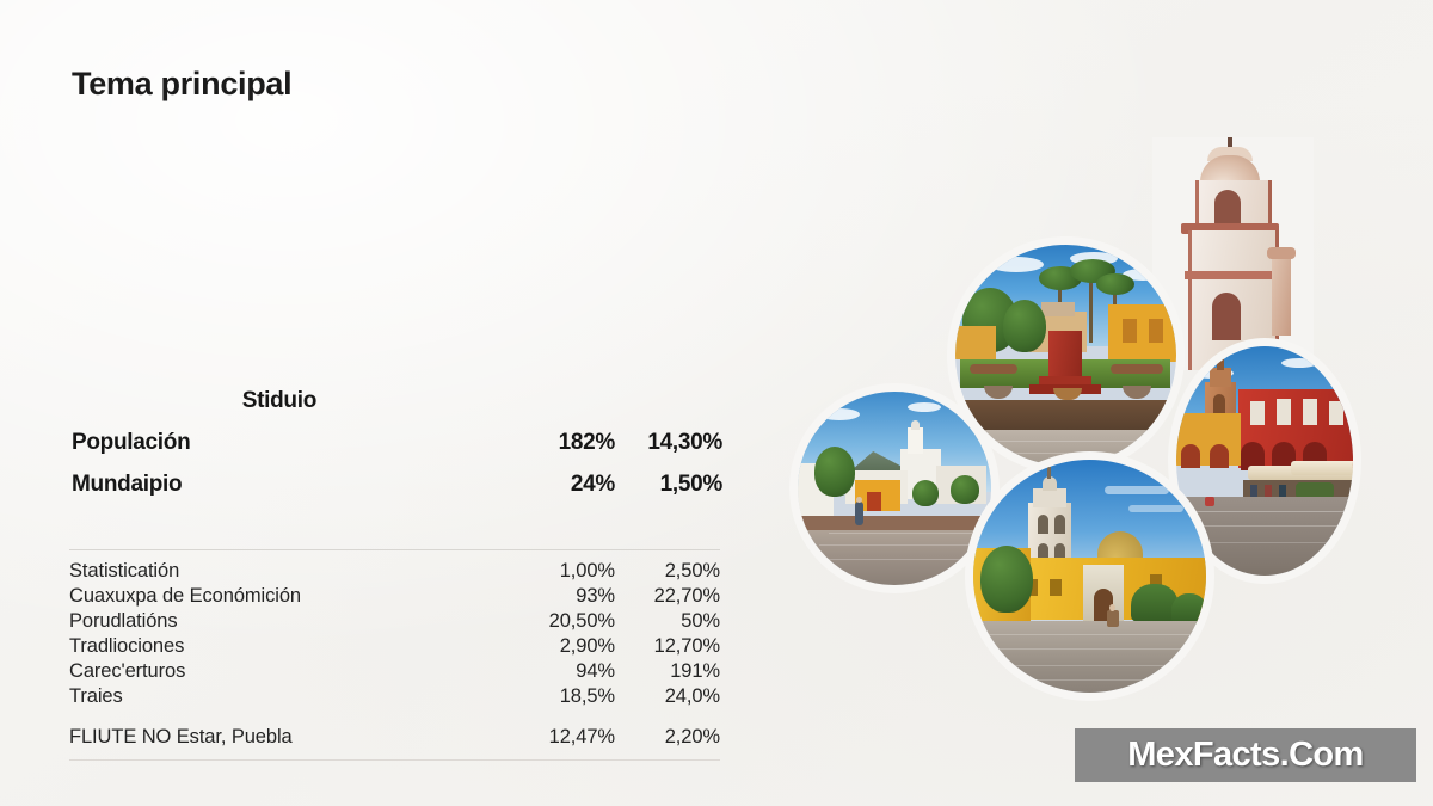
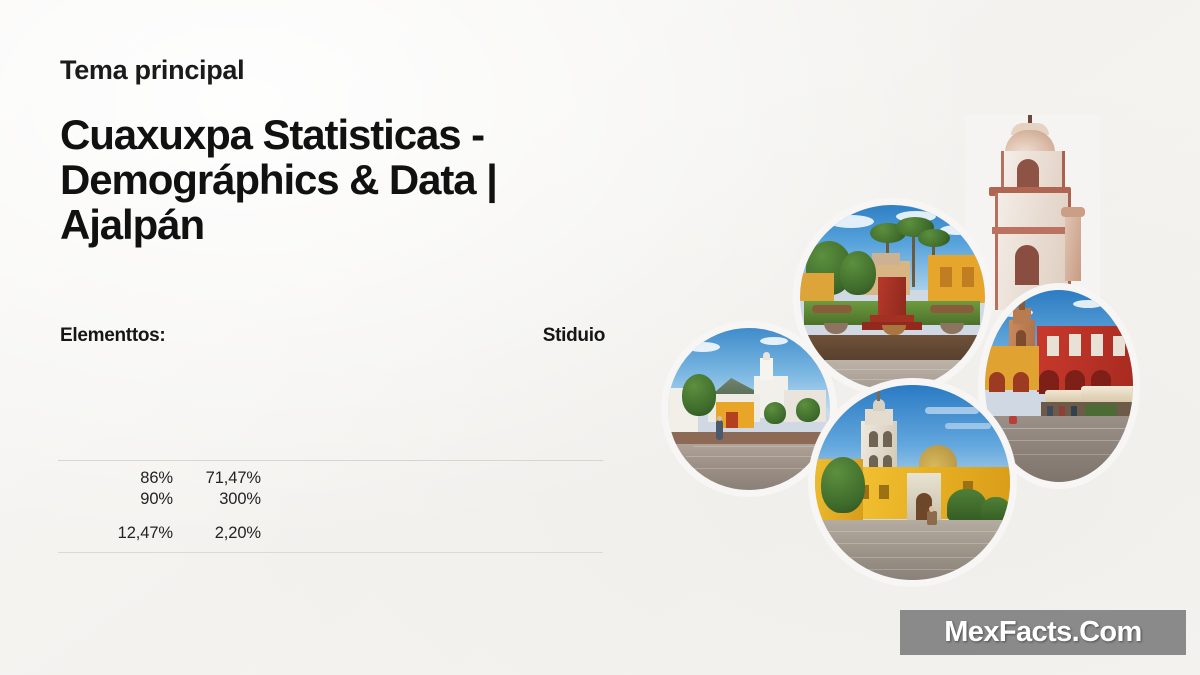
  Tema principal
+ Cuaxuxpa Statisticas -
+ Demográphics & Data | Ajalpán
+ Elementtos:
  Stiduio
- Populación
- 182%
- 14,30%
- Mundaipio
- 24%
- 1,50%
- Statisticatión
- 1,00%
- 2,50%
- Cuaxuxpa de Económición
- 93%
+ 86%
- 22,70%
+ 71,47%
- Porudlatións
- 20,50%
- 50%
- Tradliociones
- 2,90%
- 12,70%
- Carec'erturos
- 94%
+ 90%
- 191%
+ 300%
- Traies
- 18,5%
- 24,0%
- FLIUTE NO Estar, Puebla
  12,47%
  2,20%
  MexFacts.Com
